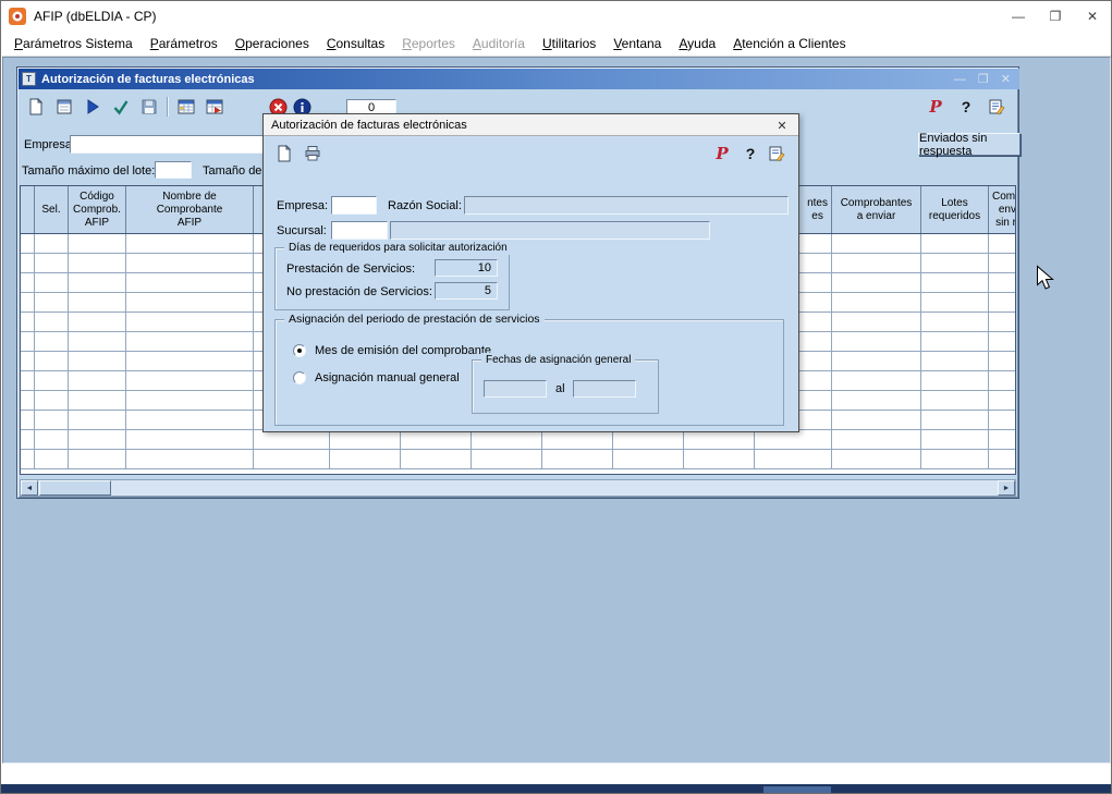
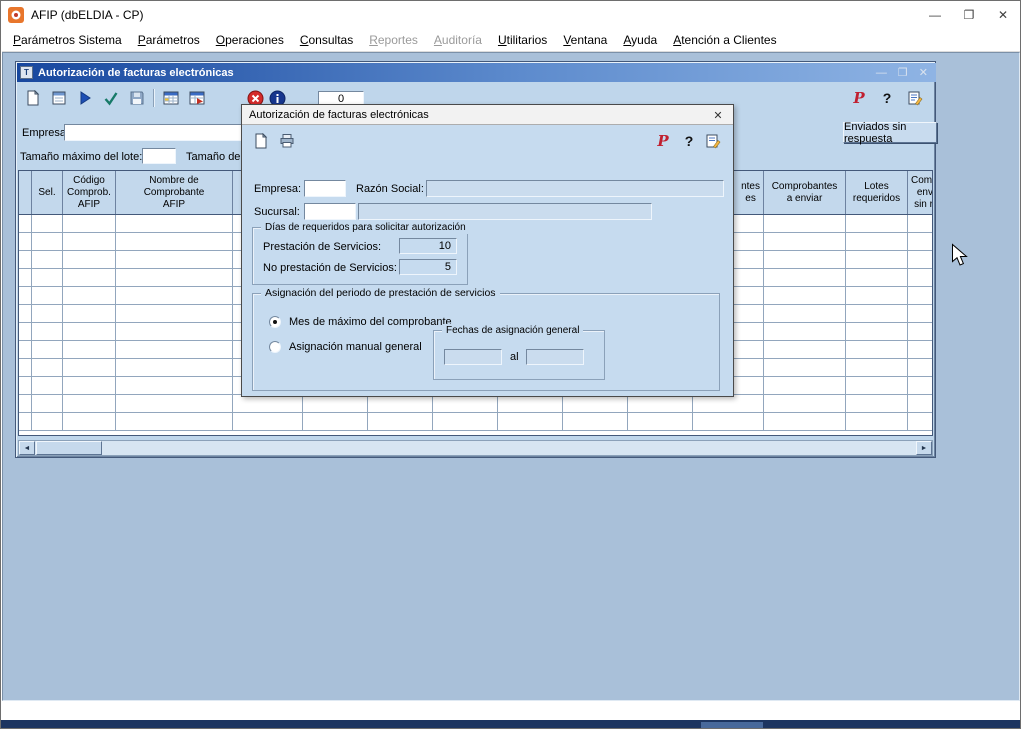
  AFIP (dbELDIA - CP)
  —
  ❐
  ✕
  Parámetros Sistema
  Parámetros
  Operaciones
  Consultas
  Reportes
  Auditoría
  Utilitarios
  Ventana
  Ayuda
  Atención a Clientes
  T
  Autorización de facturas electrónicas
  —
  ❐
  ✕
  0
  P
  ?
  Empresa
  Enviados sin respuesta
  Tamaño máximo del lote:
  Tamaño de
  Sel.
  Código
  Comprob.
  AFIP
  Nombre de
  Comprobante
  AFIP
  ntes
  es
  Comprobantes
  a enviar
  Lotes
  requeridos
  Autorización de facturas electrónicas
  ✕
  P
  ?
  Empresa:
  Razón Social:
  Sucursal:
  Días de requeridos para solicitar autorización
  Prestación de Servicios:
  10
  No prestación de Servicios:
  5
  Asignación del periodo de prestación de servicios
- Mes de emisión del comprobante
+ Mes de máximo del comprobante
  Asignación manual general
  Fechas de asignación general
  al
